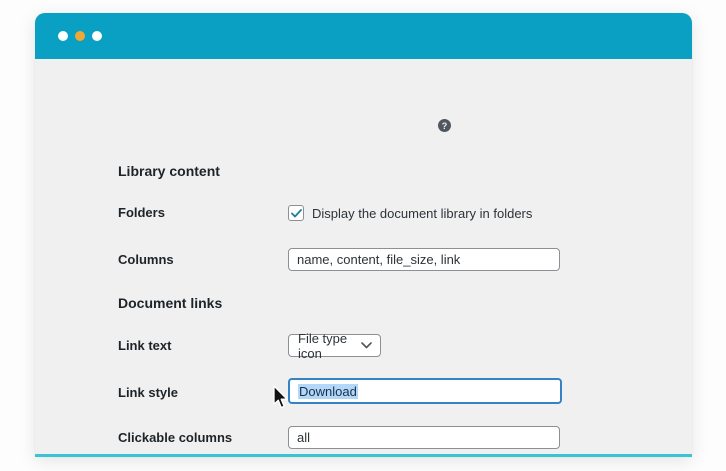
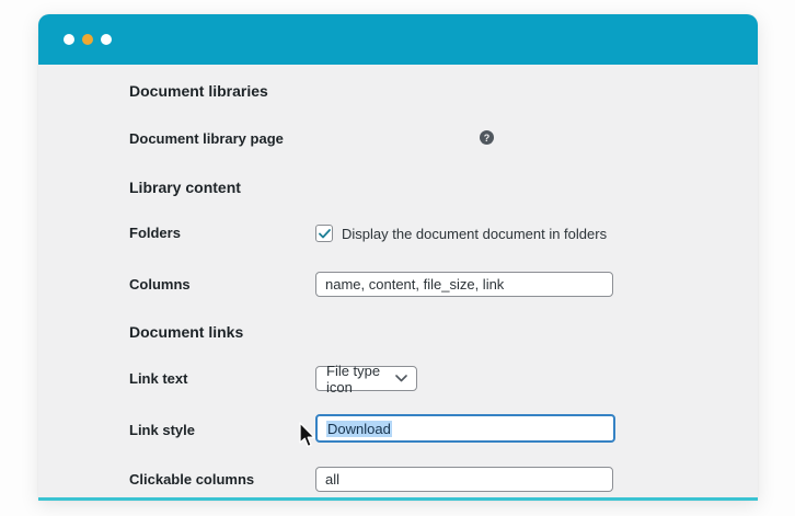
+ Document libraries
+ Document library page
  ?
  Library content
  Folders
- Display the document library in folders
+ Display the document document in folders
  Columns
  name, content, file_size, link
  Document links
  Link text
  File type icon
  Link style
  Download
  Clickable columns
  all
